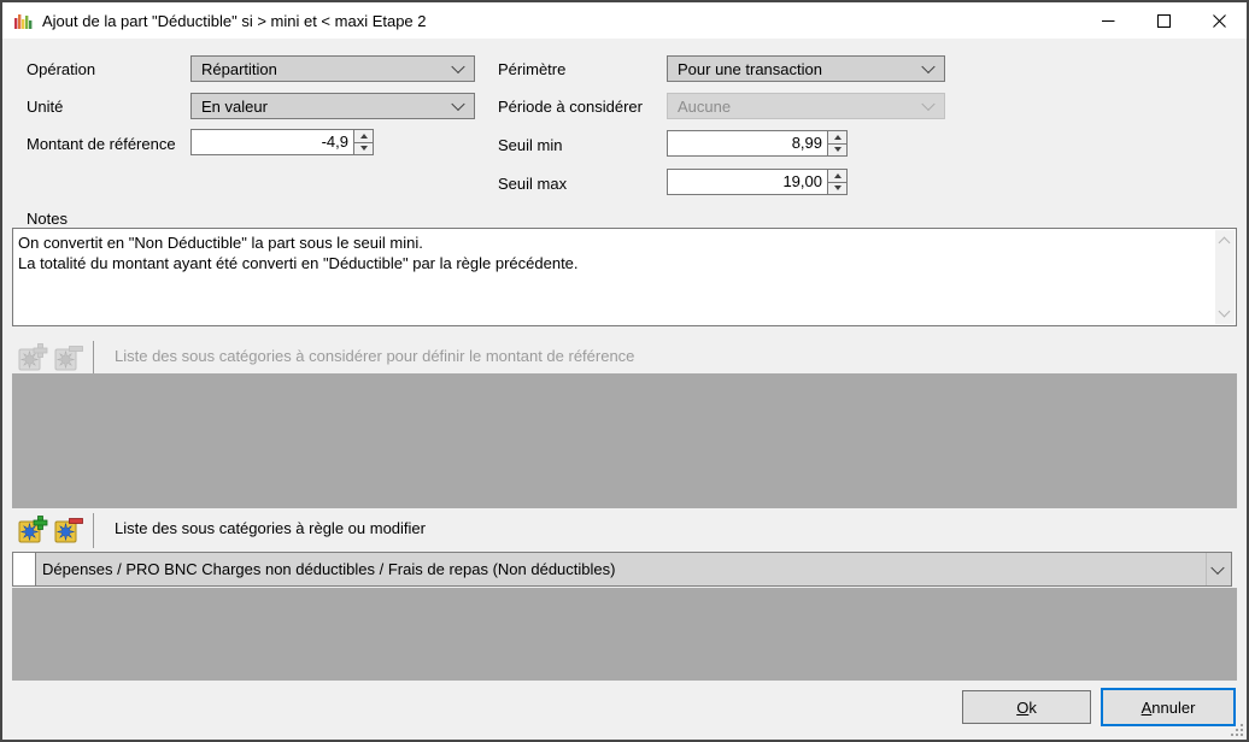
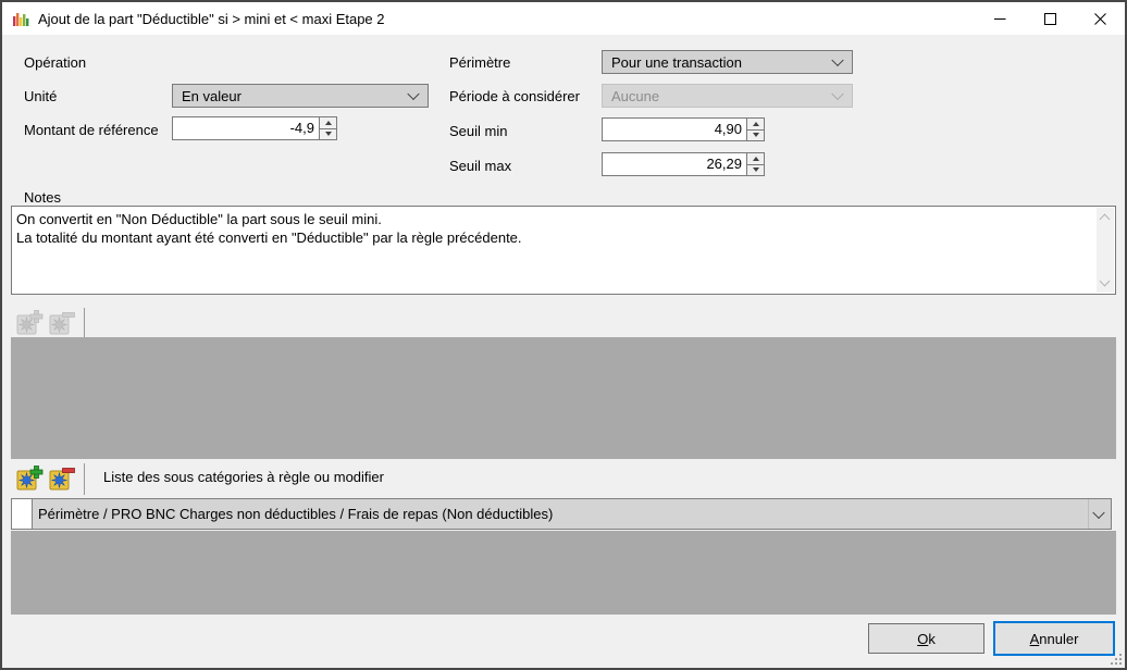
  Ajout de la part "Déductible" si > mini et < maxi Etape 2
  Opération
- Répartition
  Unité
  En valeur
  Montant de référence
  -4,9
  Périmètre
  Pour une transaction
  Période à considérer
  Aucune
  Seuil min
- 8,99
+ 4,90
  Seuil max
- 19,00
+ 26,29
  Notes
  On convertit en "Non Déductible" la part sous le seuil mini.
  La totalité du montant ayant été converti en "Déductible" par la règle précédente.
- Liste des sous catégories à considérer pour définir le montant de référence
  Liste des sous catégories à règle ou modifier
- Dépenses / PRO BNC Charges non déductibles / Frais de repas (Non déductibles)
+ Périmètre / PRO BNC Charges non déductibles / Frais de repas (Non déductibles)
  Ok
  Annuler
